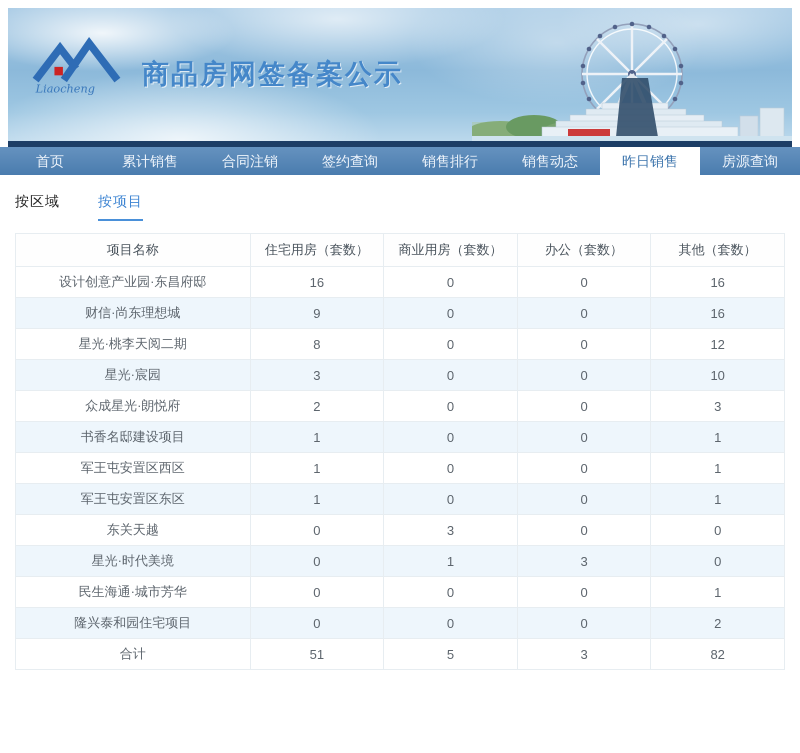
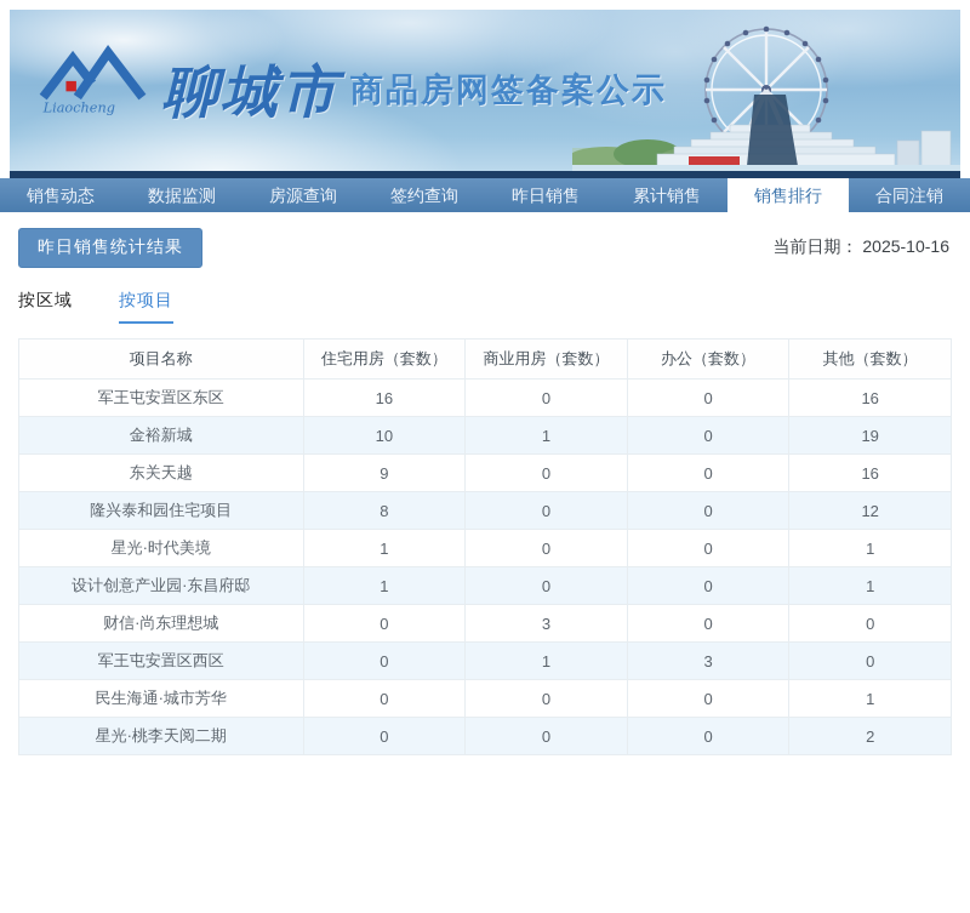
  Liaocheng
+ 聊城市
  商品房网签备案公示
- 首页
- 累计销售
+ 销售动态
+ 数据监测
- 合同注销
+ 房源查询
  签约查询
- 销售排行
+ 昨日销售
- 销售动态
+ 累计销售
- 昨日销售
+ 销售排行
- 房源查询
+ 合同注销
+ 昨日销售统计结果
+ 当前日期： 2025-10-16
  按区域
  按项目
  项目名称	住宅用房（套数）	商业用房（套数）	办公（套数）	其他（套数）
- 设计创意产业园·东昌府邸	16	0	0	16
+ 军王屯安置区东区	16	0	0	16
+ 金裕新城	10	1	0	19
- 财信·尚东理想城	9	0	0	16
+ 东关天越	9	0	0	16
- 星光·桃李天阅二期	8	0	0	12
+ 隆兴泰和园住宅项目	8	0	0	12
- 星光·宸园	3	0	0	10
- 众成星光·朗悦府	2	0	0	3
- 书香名邸建设项目	1	0	0	1
- 军王屯安置区西区	1	0	0	1
+ 星光·时代美境	1	0	0	1
- 军王屯安置区东区	1	0	0	1
+ 设计创意产业园·东昌府邸	1	0	0	1
- 东关天越	0	3	0	0
+ 财信·尚东理想城	0	3	0	0
- 星光·时代美境	0	1	3	0
+ 军王屯安置区西区	0	1	3	0
  民生海通·城市芳华	0	0	0	1
- 隆兴泰和园住宅项目	0	0	0	2
+ 星光·桃李天阅二期	0	0	0	2
- 合计	51	5	3	82
